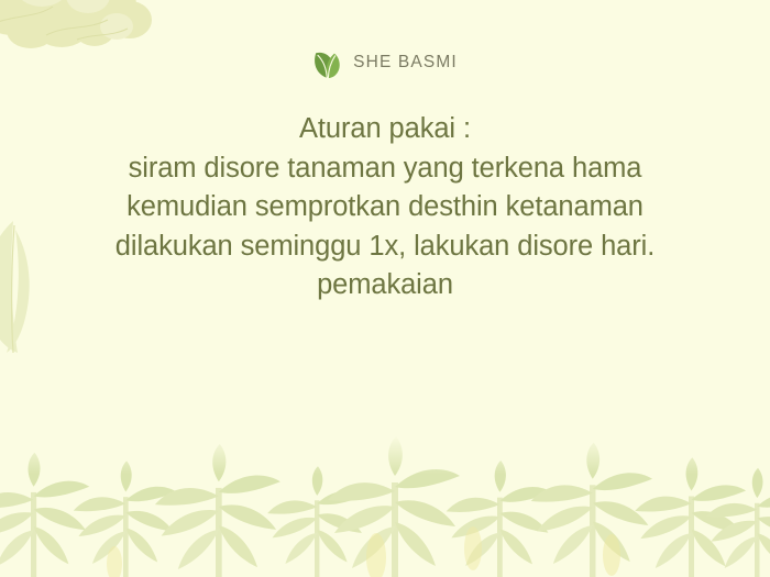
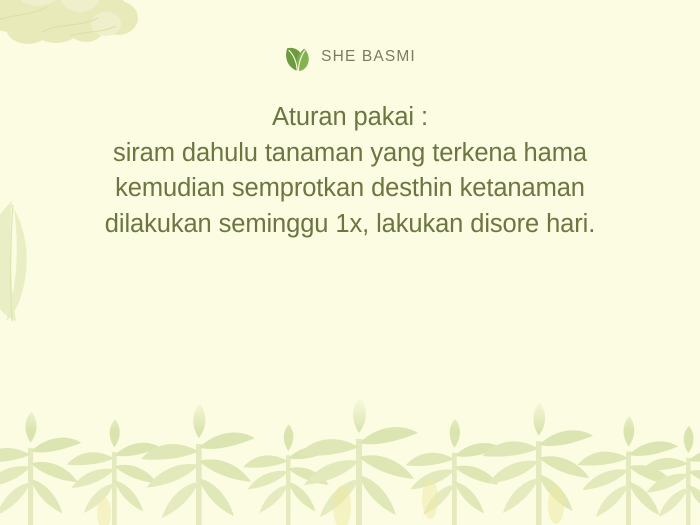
  SHE BASMI
  Aturan pakai :
- siram disore tanaman yang terkena hama
+ siram dahulu tanaman yang terkena hama
  kemudian semprotkan desthin ketanaman
  dilakukan seminggu 1x, lakukan disore hari.
- pemakaian
